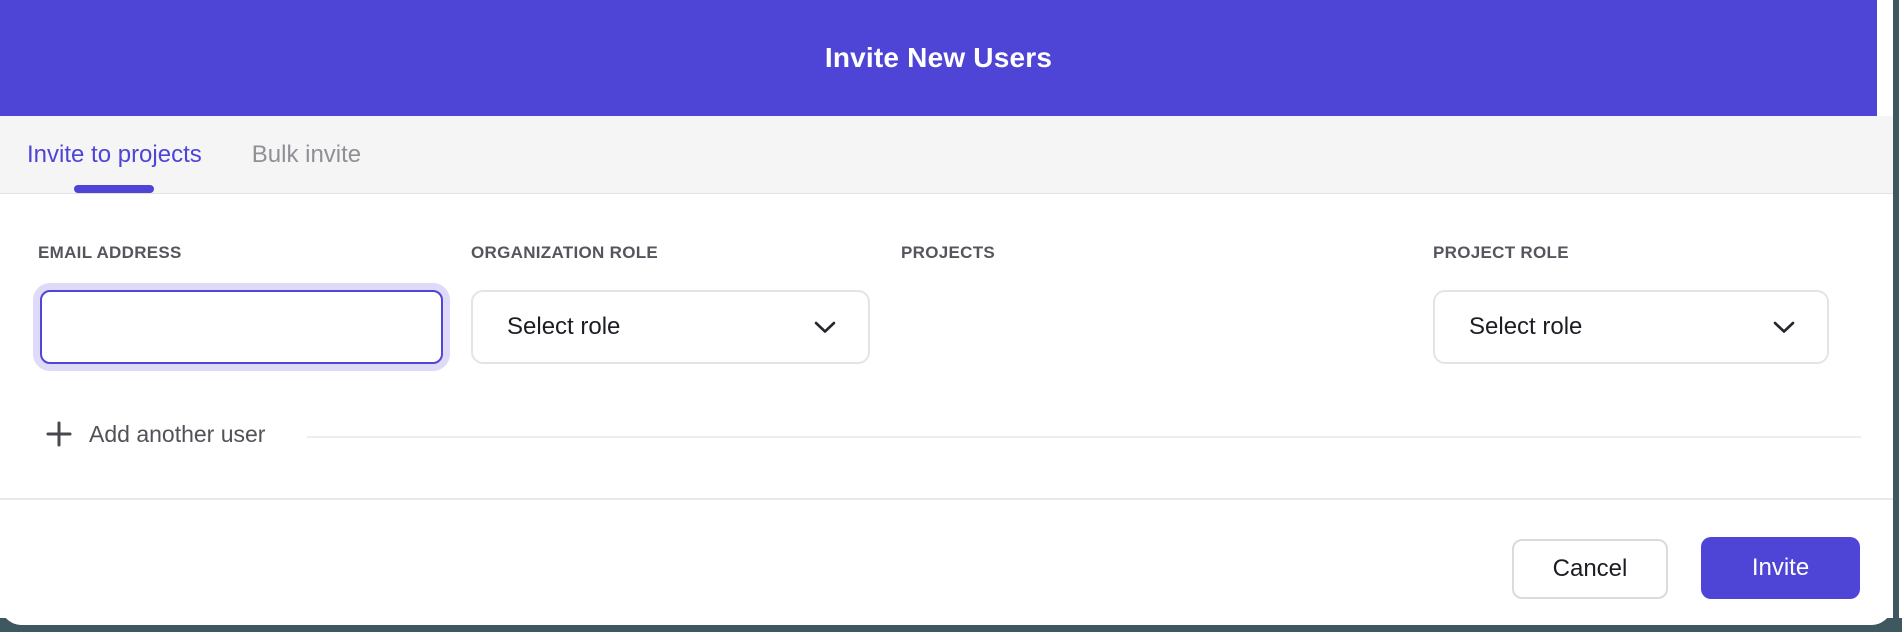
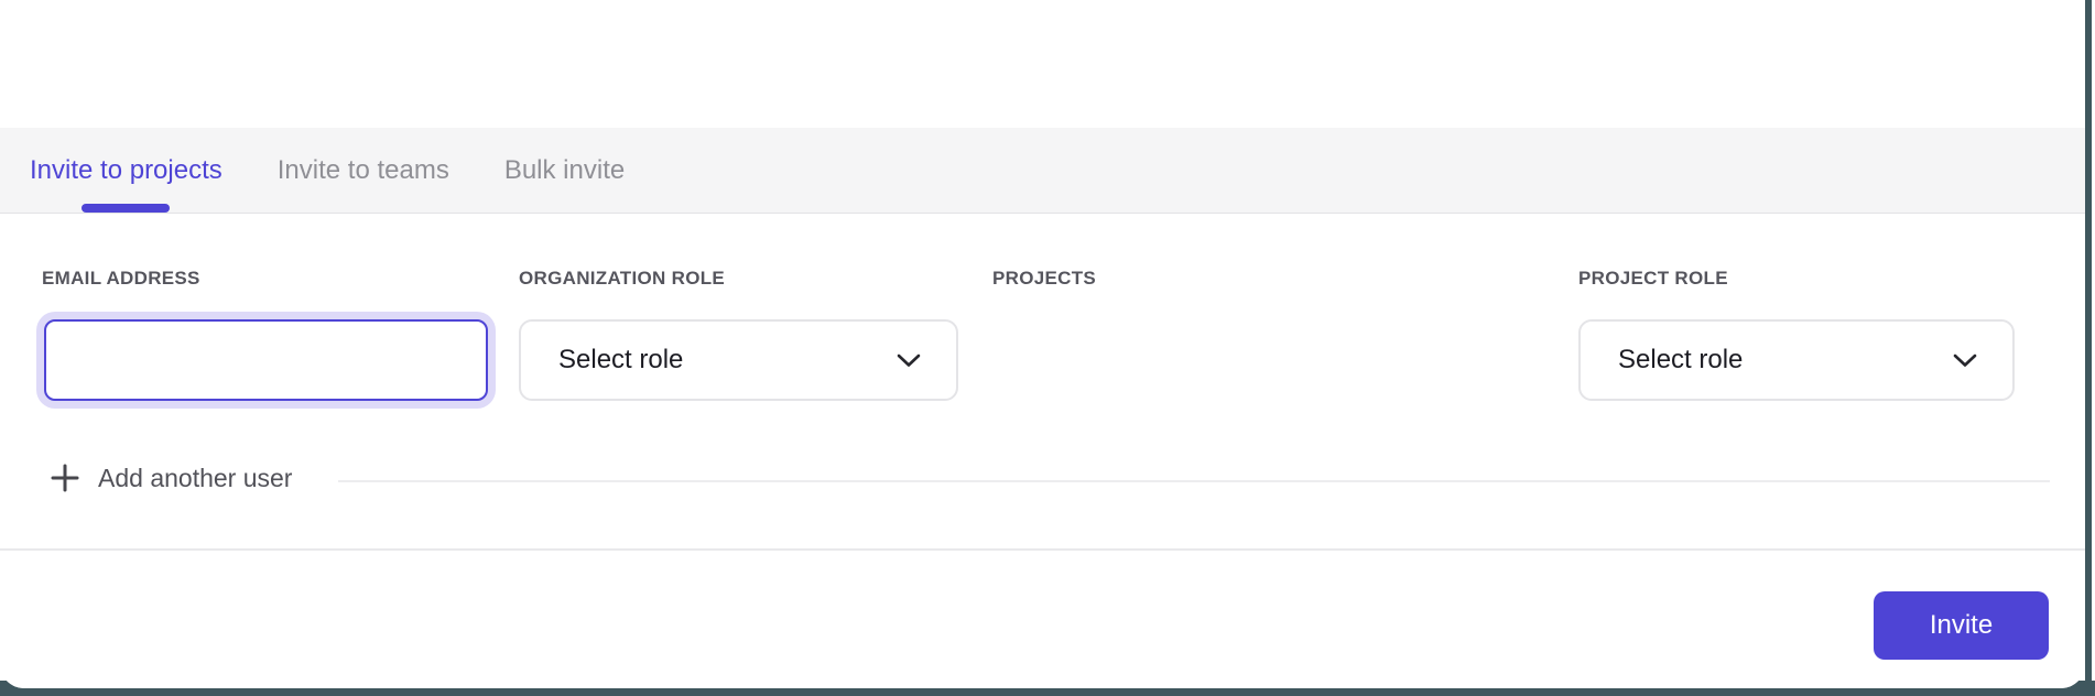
- Invite New Users
  Invite to projects
+ Invite to teams
  Bulk invite
  EMAIL ADDRESS
  ORGANIZATION ROLE
  PROJECTS
  PROJECT ROLE
  Select role
  Select role
  Add another user
- Cancel
  Invite
